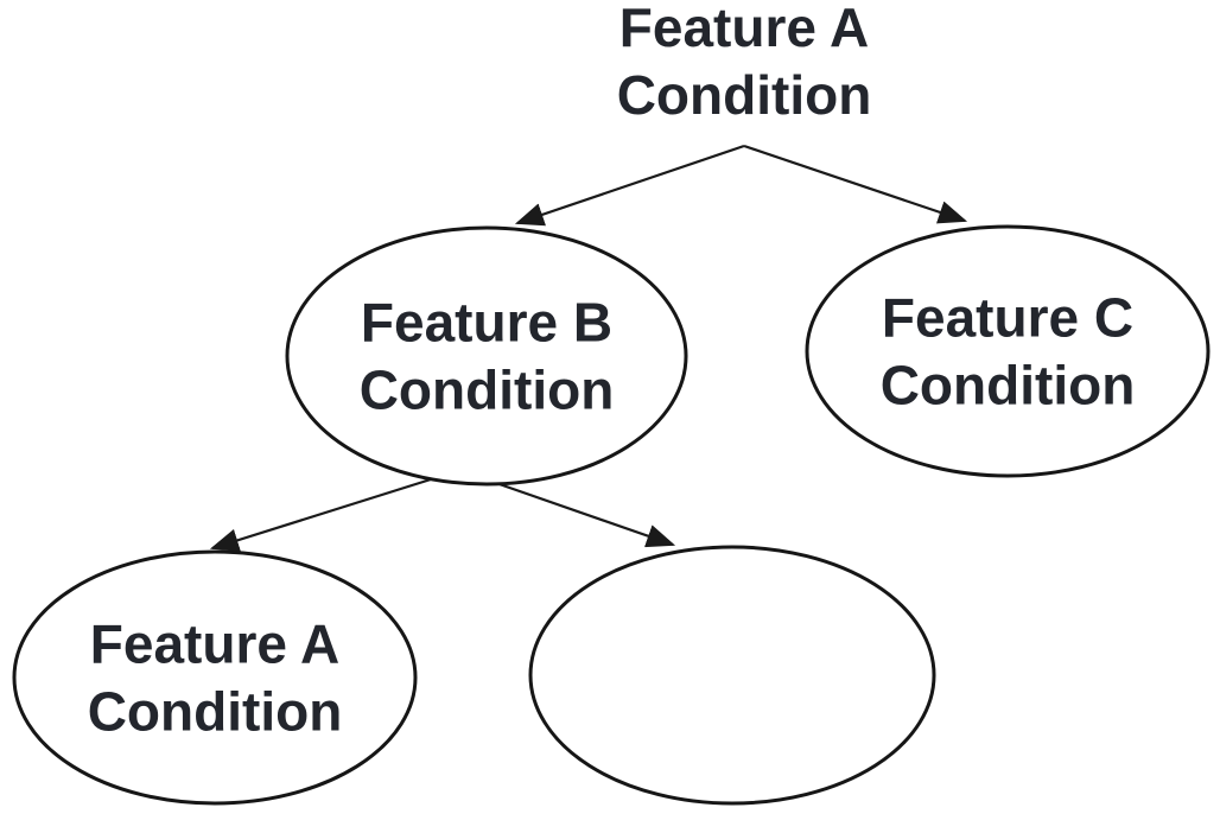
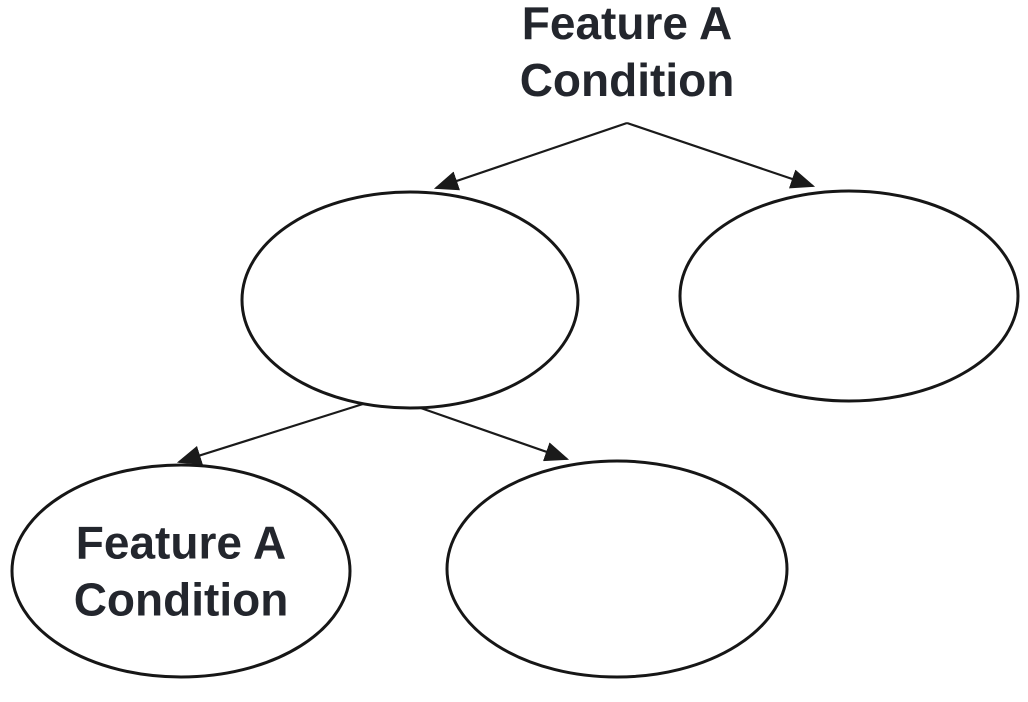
  Feature A Condition
- Feature B Condition
- Feature C Condition
  Feature A Condition
